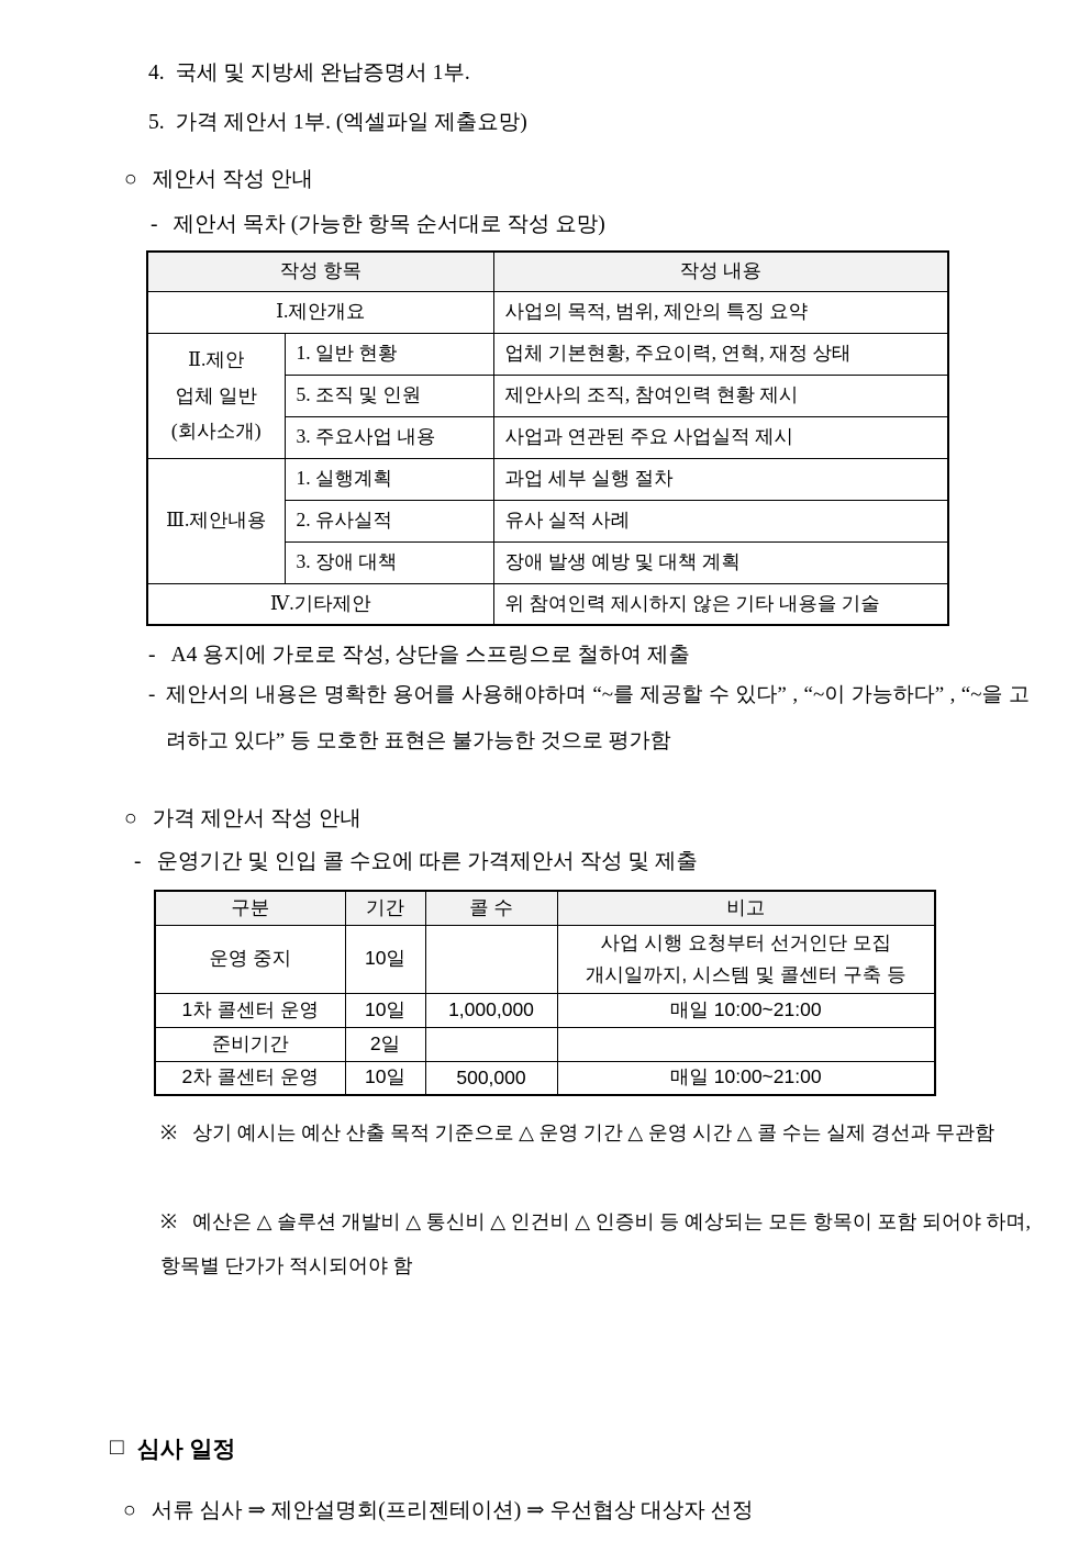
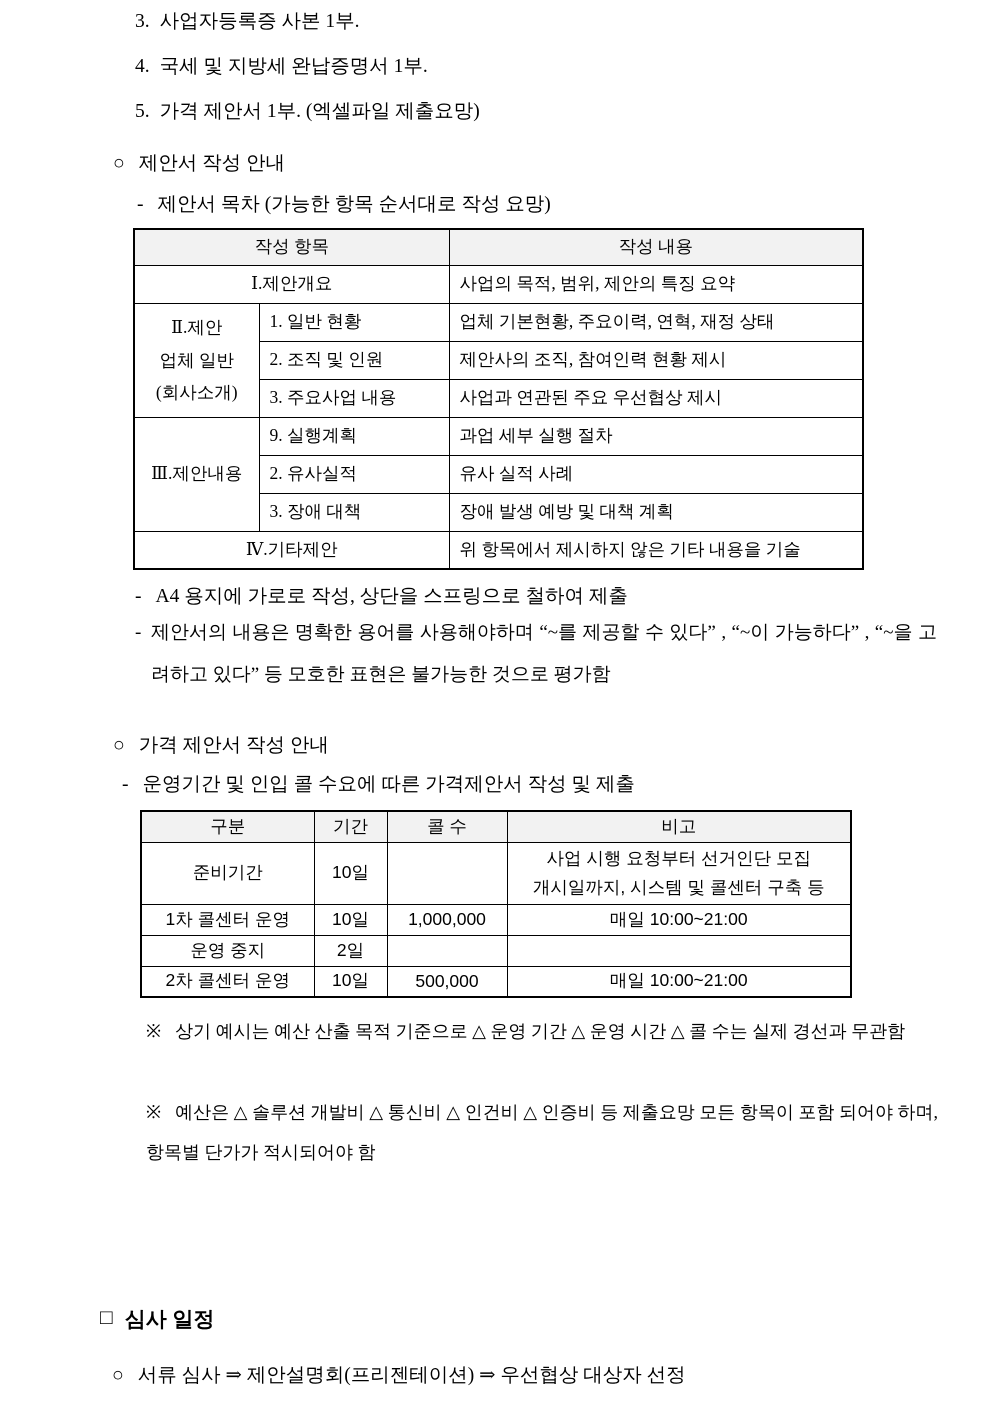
+ 3.
+ 사업자등록증 사본 1부.
  4.
  국세 및 지방세 완납증명서 1부.
  5.
  가격 제안서 1부. (엑셀파일 제출요망)
  ○
  제안서 작성 안내
  -
  제안서 목차 (가능한 항목 순서대로 작성 요망)
  작성 항목	작성 내용
  Ⅰ.제안개요	사업의 목적, 범위, 제안의 특징 요약
  Ⅱ.제안 업체 일반 (회사소개)	1. 일반 현황	업체 기본현황, 주요이력, 연혁, 재정 상태
- 5. 조직 및 인원	제안사의 조직, 참여인력 현황 제시
+ 2. 조직 및 인원	제안사의 조직, 참여인력 현황 제시
- 3. 주요사업 내용	사업과 연관된 주요 사업실적 제시
+ 3. 주요사업 내용	사업과 연관된 주요 우선협상 제시
- Ⅲ.제안내용	1. 실행계획	과업 세부 실행 절차
+ Ⅲ.제안내용	9. 실행계획	과업 세부 실행 절차
  2. 유사실적	유사 실적 사례
  3. 장애 대책	장애 발생 예방 및 대책 계획
- Ⅳ.기타제안	위 참여인력 제시하지 않은 기타 내용을 기술
+ Ⅳ.기타제안	위 항목에서 제시하지 않은 기타 내용을 기술
  -
  A4 용지에 가로로 작성, 상단을 스프링으로 철하여 제출
  -
  제안서의 내용은 명확한 용어를 사용해야하며 “~를 제공할 수 있다” , “~이 가능하다” , “~을 고려하고 있다” 등 모호한 표현은 불가능한 것으로 평가함
  ○
  가격 제안서 작성 안내
  -
  운영기간 및 인입 콜 수요에 따른 가격제안서 작성 및 제출
  구분	기간	콜 수	비고
- 운영 중지	10일		사업 시행 요청부터 선거인단 모집 개시일까지, 시스템 및 콜센터 구축 등
+ 준비기간	10일		사업 시행 요청부터 선거인단 모집 개시일까지, 시스템 및 콜센터 구축 등
  1차 콜센터 운영	10일	1,000,000	매일 10:00~21:00
- 준비기간	2일
+ 운영 중지	2일
  2차 콜센터 운영	10일	500,000	매일 10:00~21:00
  ※ 상기 예시는 예산 산출 목적 기준으로 △ 운영 기간 △ 운영 시간 △ 콜 수는 실제 경선과 무관함
- ※ 예산은 △ 솔루션 개발비 △ 통신비 △ 인건비 △ 인증비 등 예상되는 모든 항목이 포함 되어야 하며, 항목별 단가가 적시되어야 함
+ ※ 예산은 △ 솔루션 개발비 △ 통신비 △ 인건비 △ 인증비 등 제출요망 모든 항목이 포함 되어야 하며, 항목별 단가가 적시되어야 함
  □
  심사 일정
  ○
  서류 심사 ⇒ 제안설명회(프리젠테이션) ⇒ 우선협상 대상자 선정
